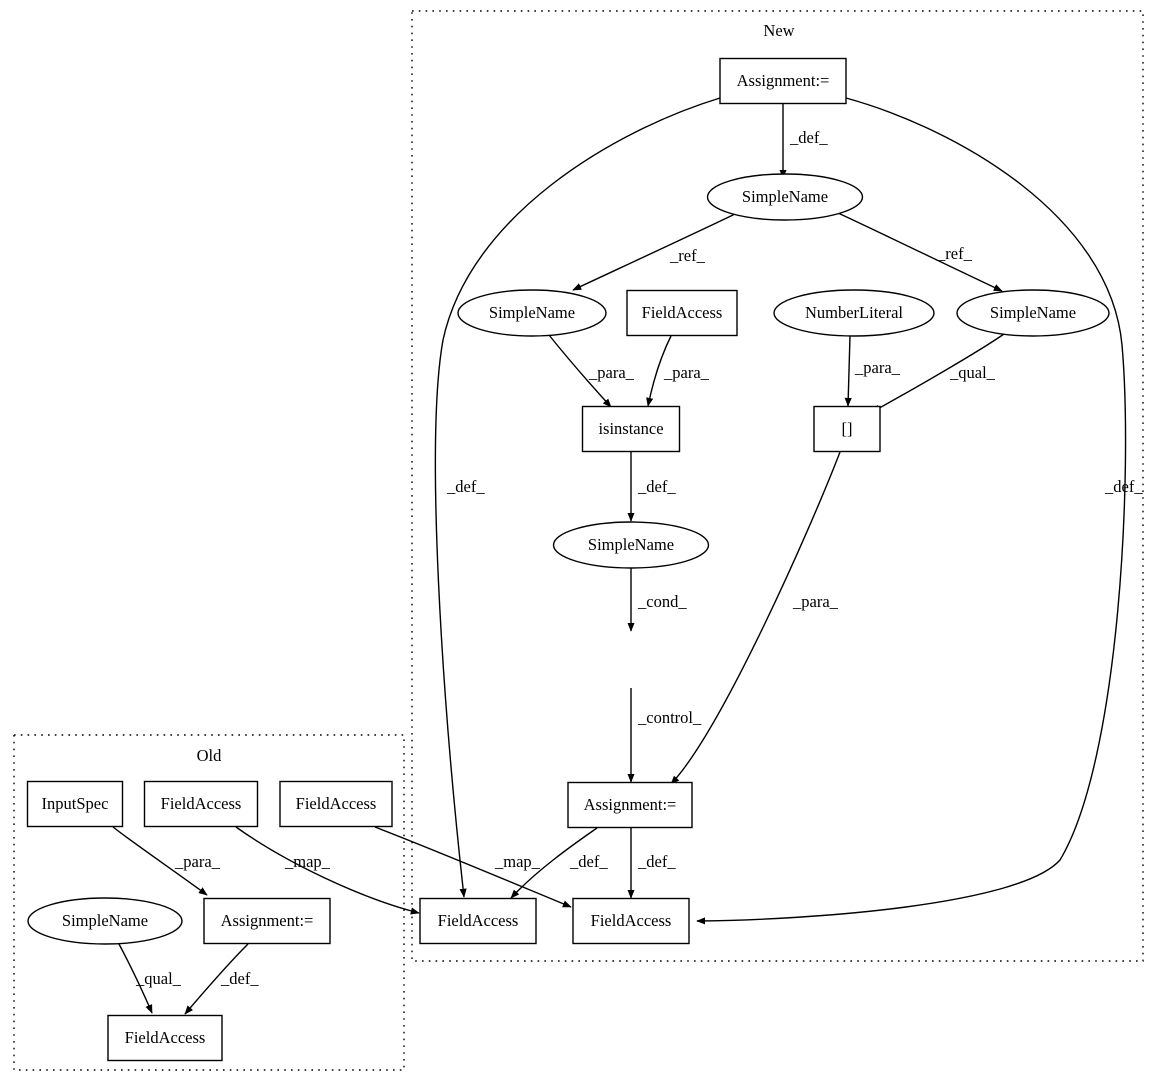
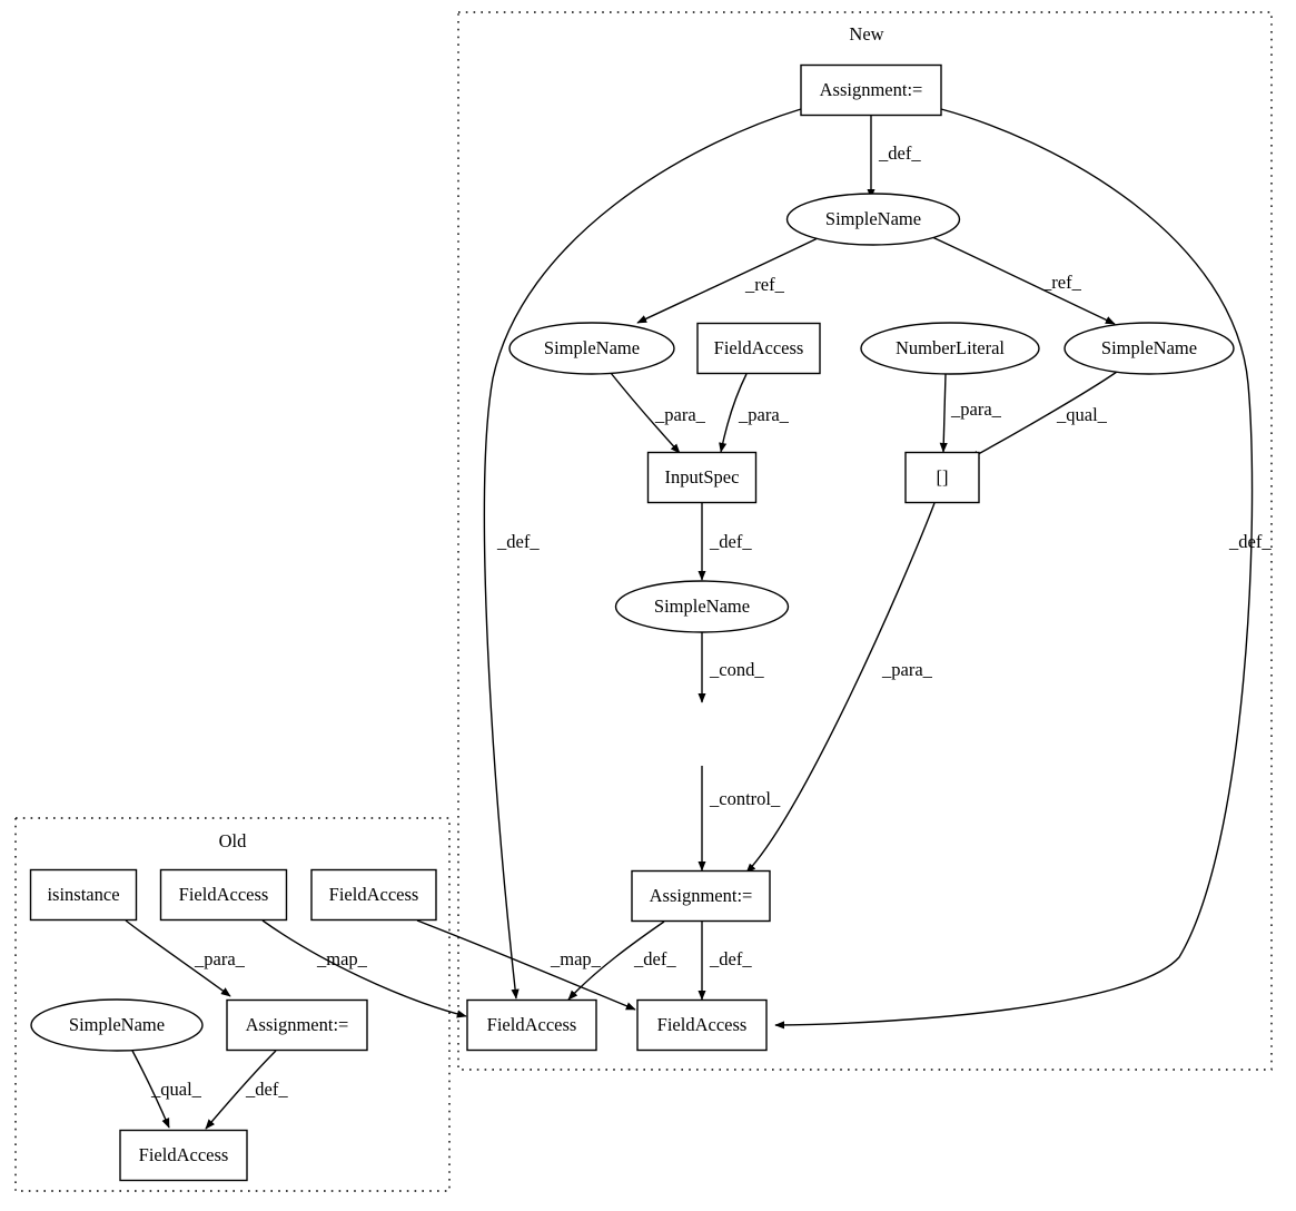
  New
  Old
  _def_
  _ref_
  _ref_
  _para_
  _para_
  _para_
  _qual_
  _def_
  _cond_
  _control_
  _para_
  _def_
  _def_
  _def_
  _def_
  _para_
  _map_
  _map_
  _qual_
  _def_
  Assignment:=
  SimpleName
  SimpleName
  FieldAccess
  NumberLiteral
  SimpleName
- isinstance
+ InputSpec
  []
  SimpleName
  Assignment:=
  FieldAccess
  FieldAccess
- InputSpec
+ isinstance
  FieldAccess
  FieldAccess
  SimpleName
  Assignment:=
  FieldAccess
